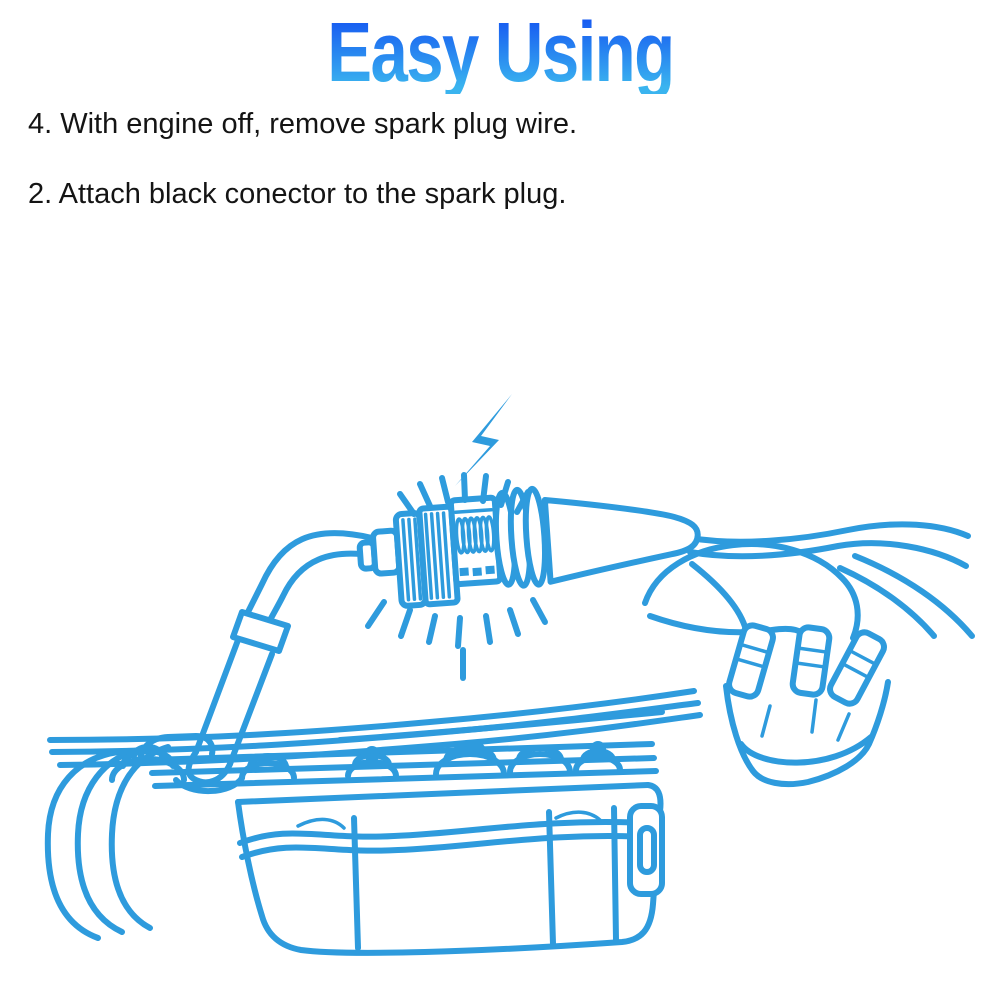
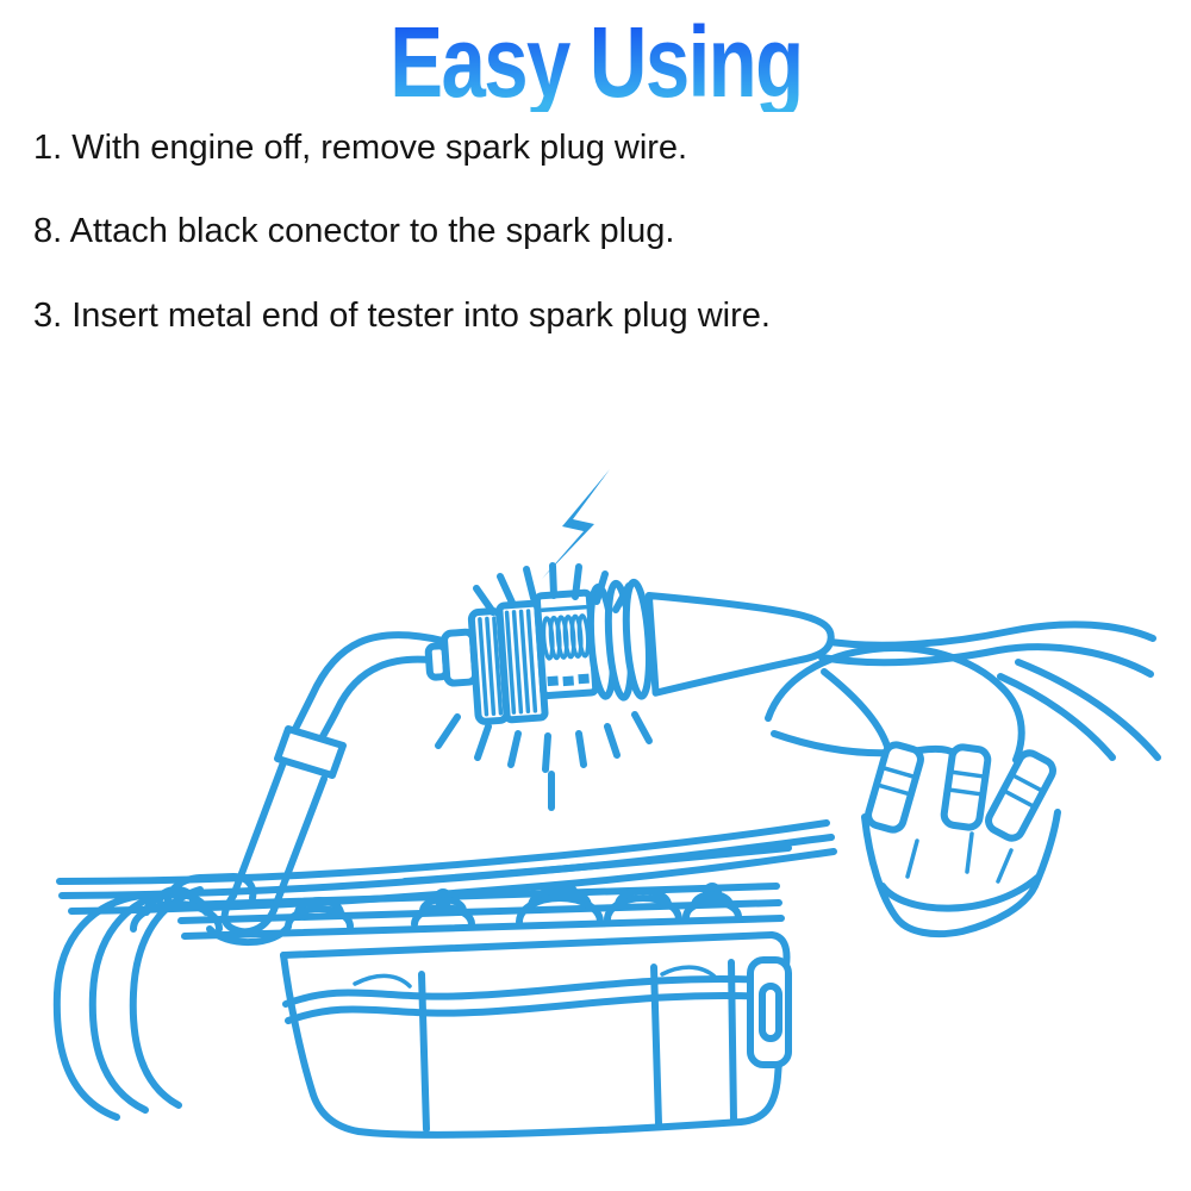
  Easy Using
- 4. With engine off, remove spark plug wire.
+ 1. With engine off, remove spark plug wire.
- 2. Attach black conector to the spark plug.
+ 8. Attach black conector to the spark plug.
+ 3. Insert metal end of tester into spark plug wire.
